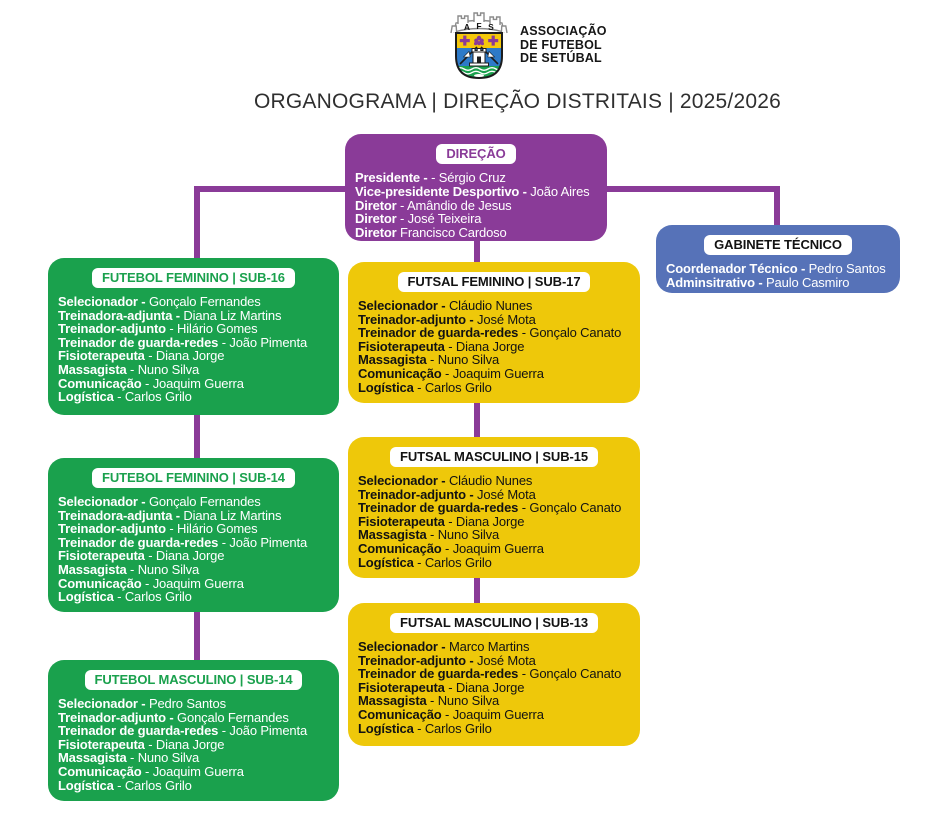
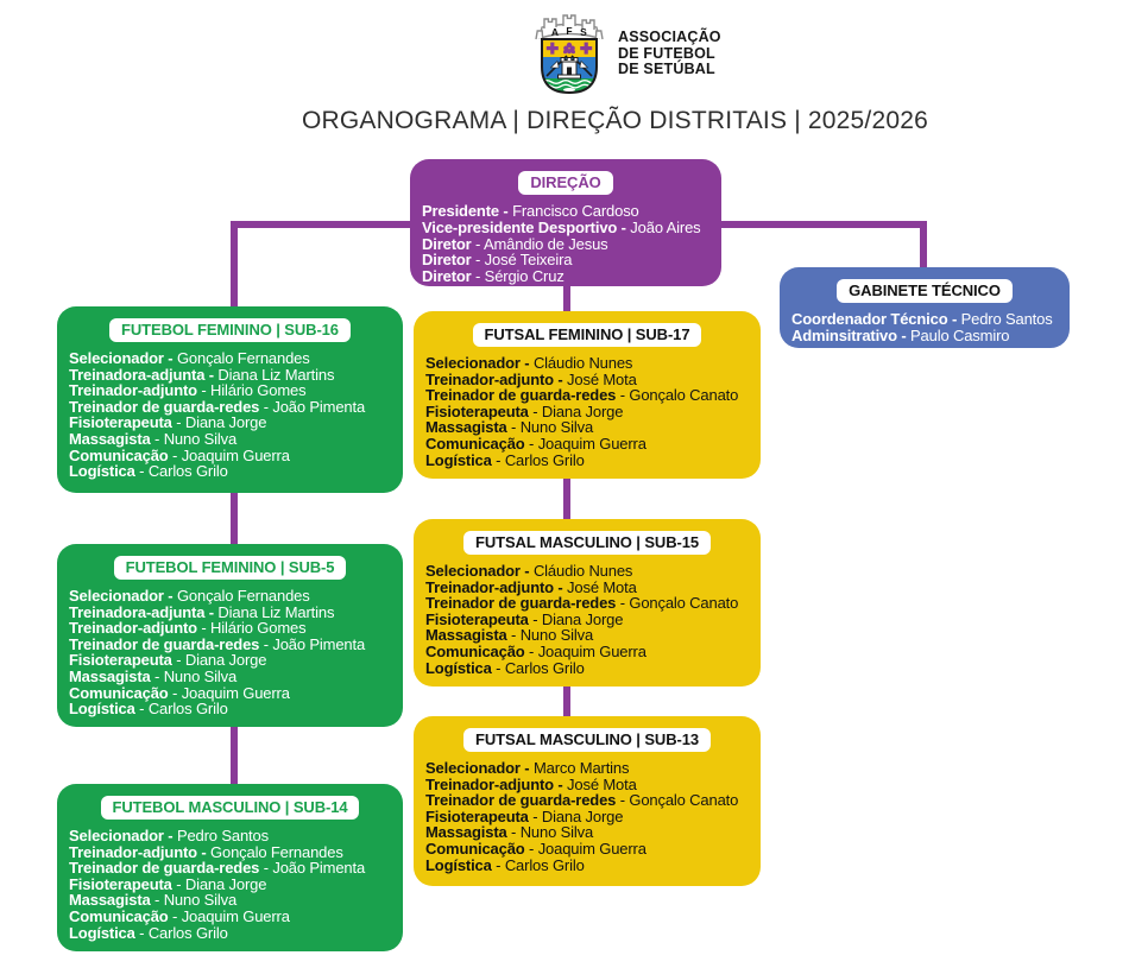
  A
  F
  S
  ASSOCIAÇÃO
  DE FUTEBOL
  DE SETÚBAL
  ORGANOGRAMA | DIREÇÃO DISTRITAIS | 2025/2026
  DIREÇÃO
- Presidente - - Sérgio Cruz
+ Presidente - Francisco Cardoso
  Vice-presidente Desportivo - João Aires
  Diretor - Amândio de Jesus
  Diretor - José Teixeira
- Diretor Francisco Cardoso
+ Diretor - Sérgio Cruz
  GABINETE TÉCNICO
  Coordenador Técnico - Pedro Santos
  Adminsitrativo - Paulo Casmiro
  FUTEBOL FEMININO | SUB-16
  Selecionador - Gonçalo Fernandes
  Treinadora-adjunta - Diana Liz Martins
  Treinador-adjunto - Hilário Gomes
  Treinador de guarda-redes - João Pimenta
  Fisioterapeuta - Diana Jorge
  Massagista - Nuno Silva
  Comunicação - Joaquim Guerra
  Logística - Carlos Grilo
  FUTSAL FEMININO | SUB-17
  Selecionador - Cláudio Nunes
  Treinador-adjunto - José Mota
  Treinador de guarda-redes - Gonçalo Canato
  Fisioterapeuta - Diana Jorge
  Massagista - Nuno Silva
  Comunicação - Joaquim Guerra
  Logística - Carlos Grilo
- FUTEBOL FEMININO | SUB-14
+ FUTEBOL FEMININO | SUB-5
  Selecionador - Gonçalo Fernandes
  Treinadora-adjunta - Diana Liz Martins
  Treinador-adjunto - Hilário Gomes
  Treinador de guarda-redes - João Pimenta
  Fisioterapeuta - Diana Jorge
  Massagista - Nuno Silva
  Comunicação - Joaquim Guerra
  Logística - Carlos Grilo
  FUTSAL MASCULINO | SUB-15
  Selecionador - Cláudio Nunes
  Treinador-adjunto - José Mota
  Treinador de guarda-redes - Gonçalo Canato
  Fisioterapeuta - Diana Jorge
  Massagista - Nuno Silva
  Comunicação - Joaquim Guerra
  Logística - Carlos Grilo
  FUTEBOL MASCULINO | SUB-14
  Selecionador - Pedro Santos
  Treinador-adjunto - Gonçalo Fernandes
  Treinador de guarda-redes - João Pimenta
  Fisioterapeuta - Diana Jorge
  Massagista - Nuno Silva
  Comunicação - Joaquim Guerra
  Logística - Carlos Grilo
  FUTSAL MASCULINO | SUB-13
  Selecionador - Marco Martins
  Treinador-adjunto - José Mota
  Treinador de guarda-redes - Gonçalo Canato
  Fisioterapeuta - Diana Jorge
  Massagista - Nuno Silva
  Comunicação - Joaquim Guerra
  Logística - Carlos Grilo
